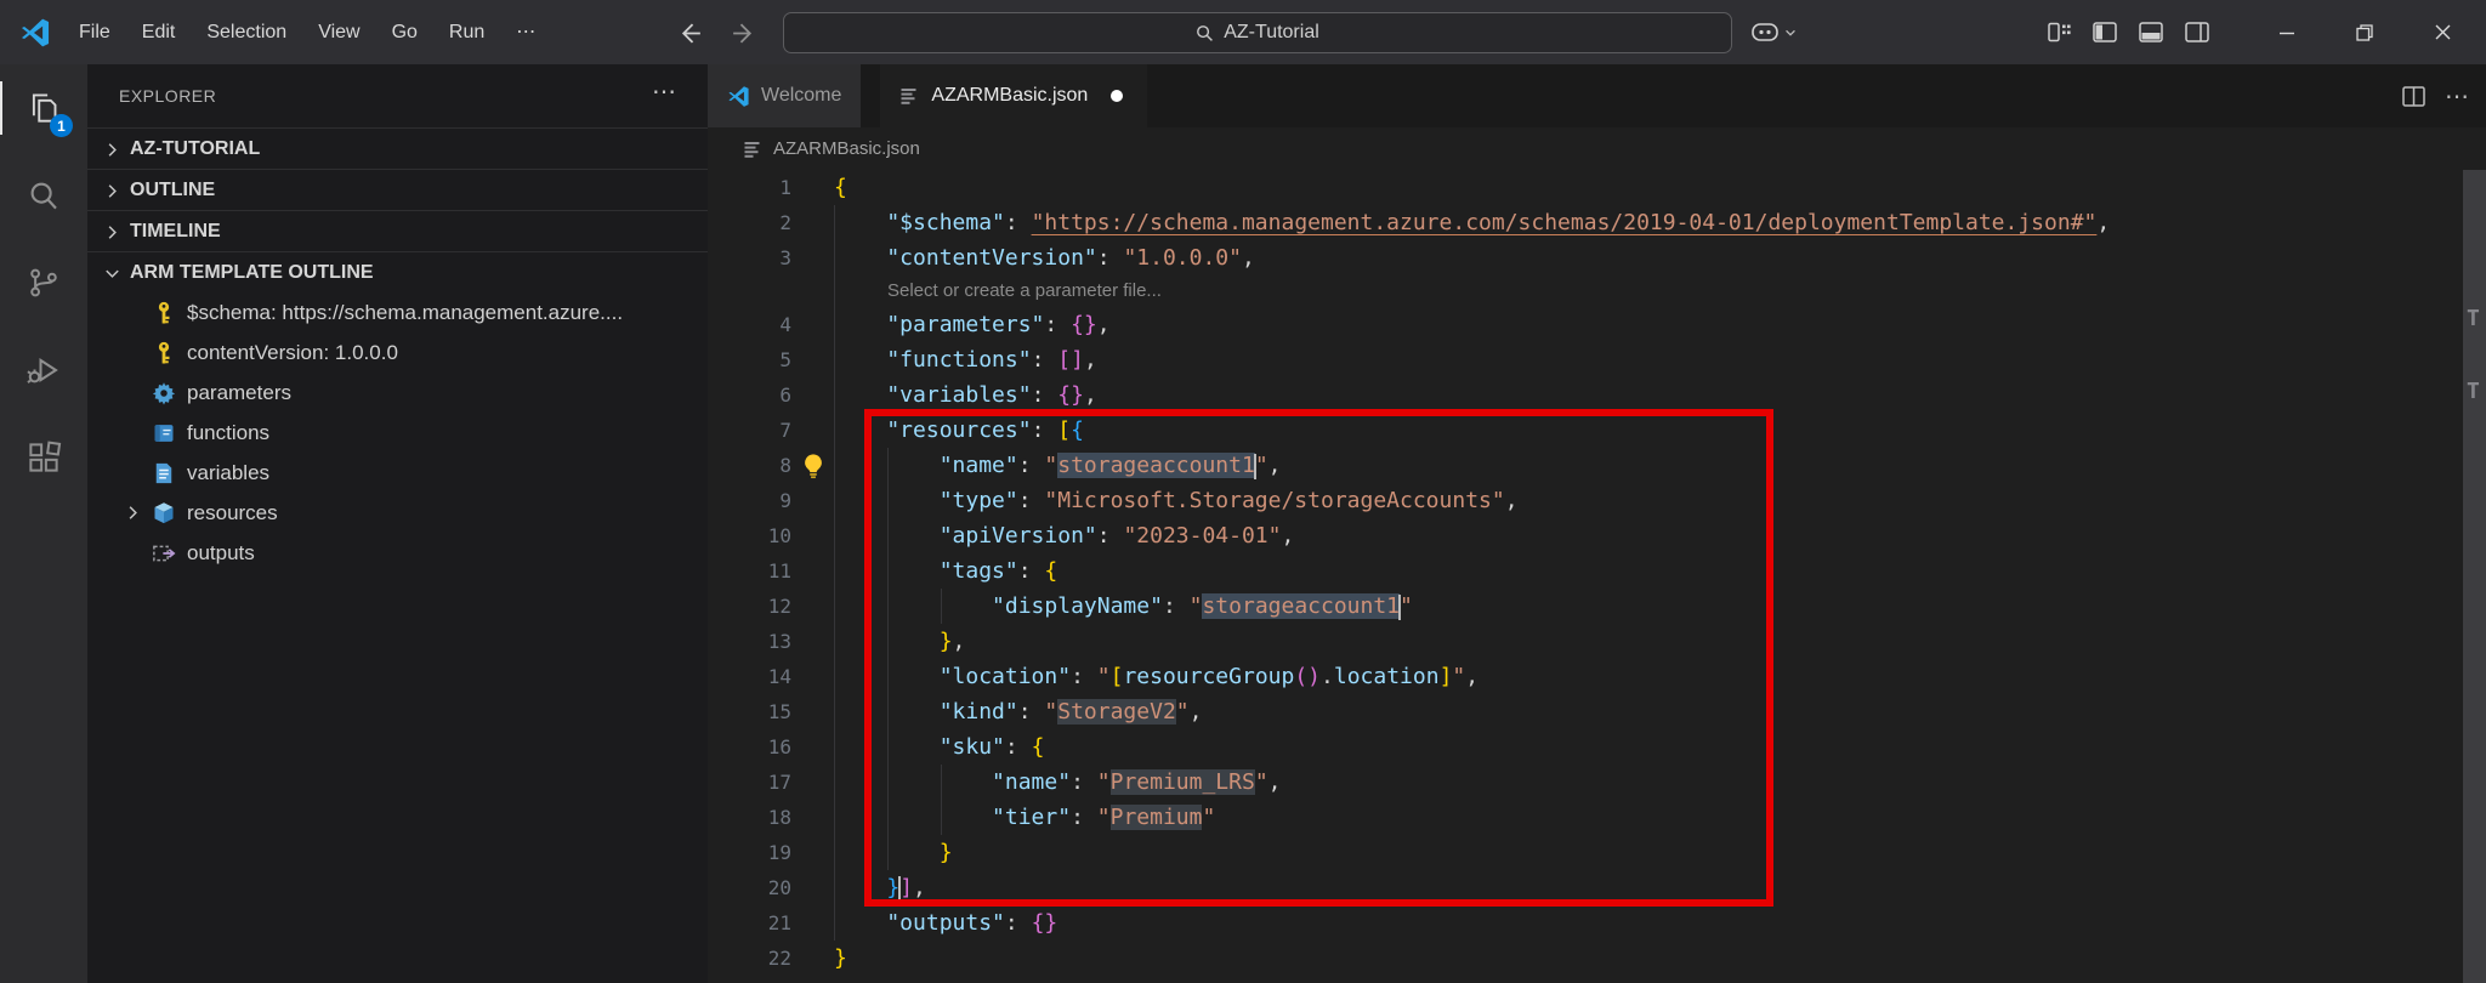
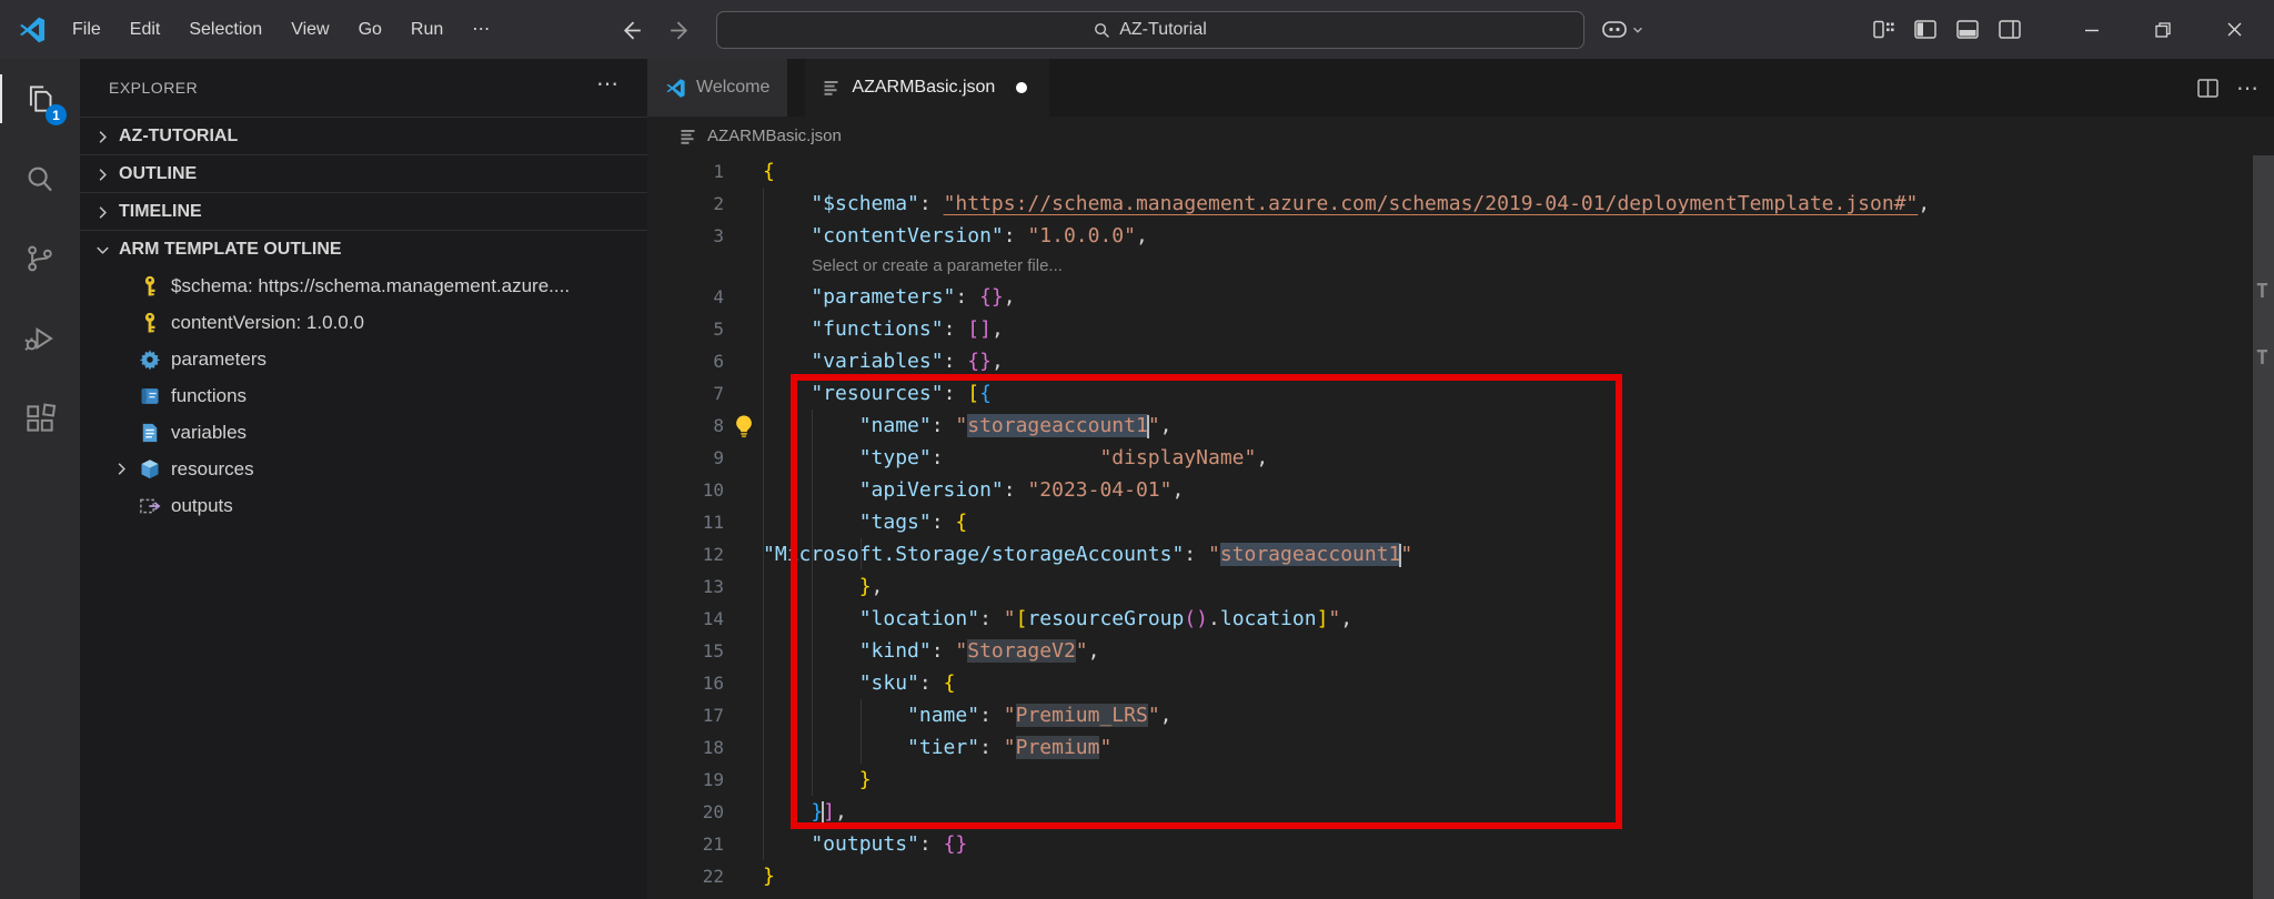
  File Edit Selection View Go Run ⋯
  AZ-Tutorial
  1
  EXPLORER
  ⋯
  AZ-TUTORIAL
  OUTLINE
  TIMELINE
  ARM TEMPLATE OUTLINE
  $schema: https://schema.management.azure....
  contentVersion: 1.0.0.0
  parameters
  functions
  variables
  resources
  outputs
  Welcome
  AZARMBasic.json
  ⋯
  AZARMBasic.json
  1
  {
  2
  "$schema": "https://schema.management.azure.com/schemas/2019-04-01/deploymentTemplate.json#",
  3
  "contentVersion": "1.0.0.0",
  Select or create a parameter file...
  4
  "parameters": {},
  5
  "functions": [],
  6
  "variables": {},
  7
  "resources": [{
  8
  "name": "storageaccount1",
  9
- "type": "Microsoft.Storage/storageAccounts",
+ "type": "displayName",
  10
  "apiVersion": "2023-04-01",
  11
  "tags": {
  12
- "displayName": "storageaccount1"
+ "Microsoft.Storage/storageAccounts": "storageaccount1"
  13
  },
  14
  "location": "[resourceGroup().location]",
  15
  "kind": "StorageV2",
  16
  "sku": {
  17
  "name": "Premium_LRS",
  18
  "tier": "Premium"
  19
  }
  20
  }],
  21
  "outputs": {}
  22
  }
  T
  T
